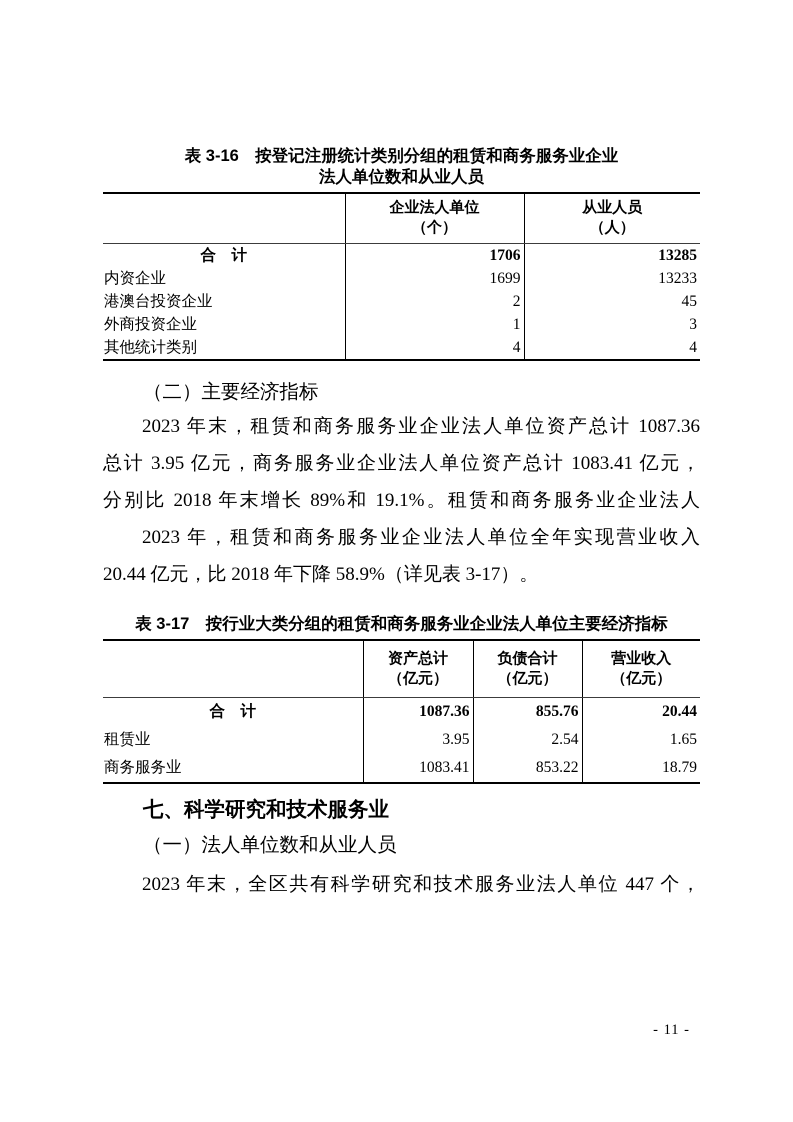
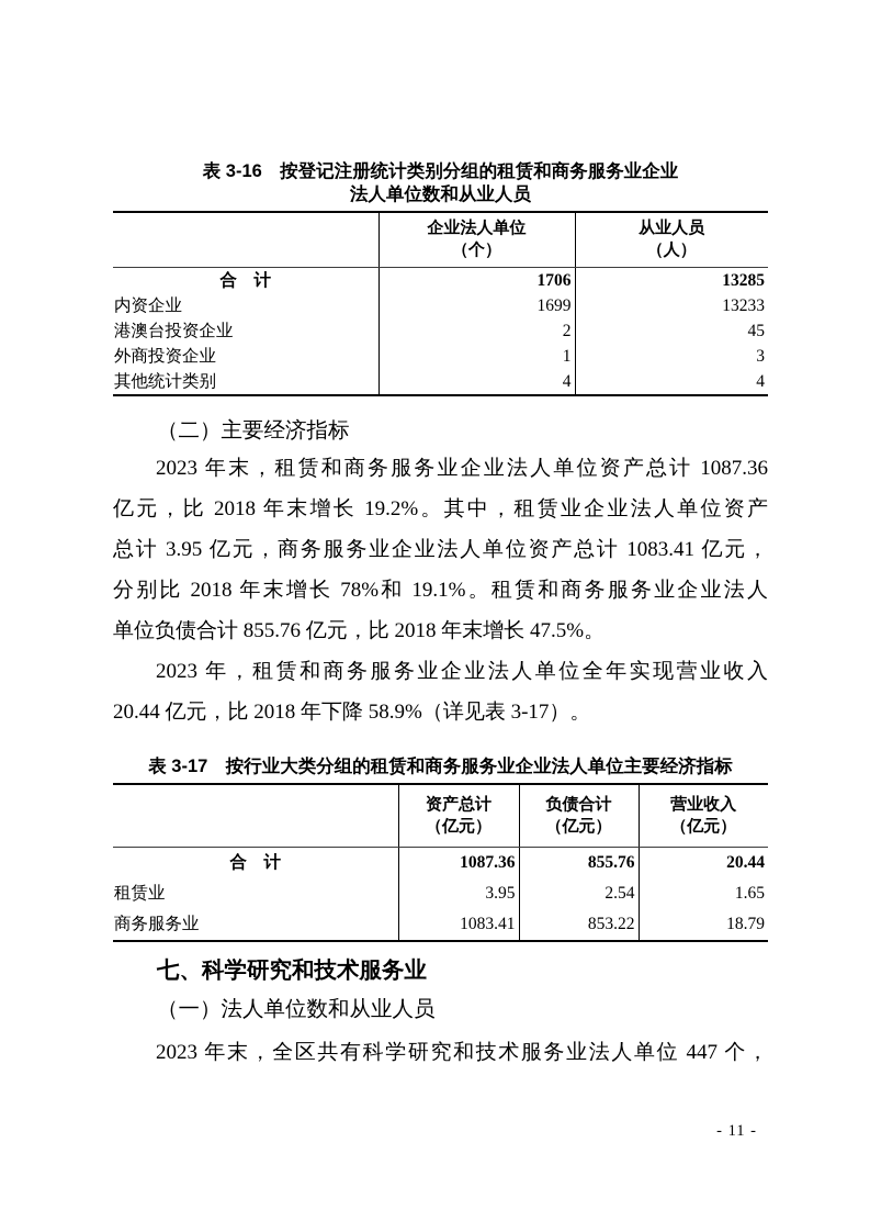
  表 3-16 按登记注册统计类别分组的租赁和商务服务业企业
  法人单位数和从业人员
  	企业法人单位 （个）	从业人员 （人）
  合 计	1706	13285
  内资企业	1699	13233
  港澳台投资企业	2	45
  外商投资企业	1	3
  其他统计类别	4	4
  （二）主要经济指标
  2023 年末，租赁和商务服务业企业法人单位资产总计 1087.36
+ 亿元，比 2018 年末增长 19.2%。其中，租赁业企业法人单位资产
  总计 3.95 亿元，商务服务业企业法人单位资产总计 1083.41 亿元，
- 分别比 2018 年末增长 89%和 19.1%。租赁和商务服务业企业法人
+ 分别比 2018 年末增长 78%和 19.1%。租赁和商务服务业企业法人
+ 单位负债合计 855.76 亿元，比 2018 年末增长 47.5%。
  2023 年，租赁和商务服务业企业法人单位全年实现营业收入
  20.44 亿元，比 2018 年下降 58.9%（详见表 3-17）。
  表 3-17 按行业大类分组的租赁和商务服务业企业法人单位主要经济指标
  	资产总计 （亿元）	负债合计 （亿元）	营业收入 （亿元）
  合 计	1087.36	855.76	20.44
  租赁业	3.95	2.54	1.65
  商务服务业	1083.41	853.22	18.79
  七、科学研究和技术服务业
  （一）法人单位数和从业人员
  2023 年末，全区共有科学研究和技术服务业法人单位 447 个，
  - 11 -
